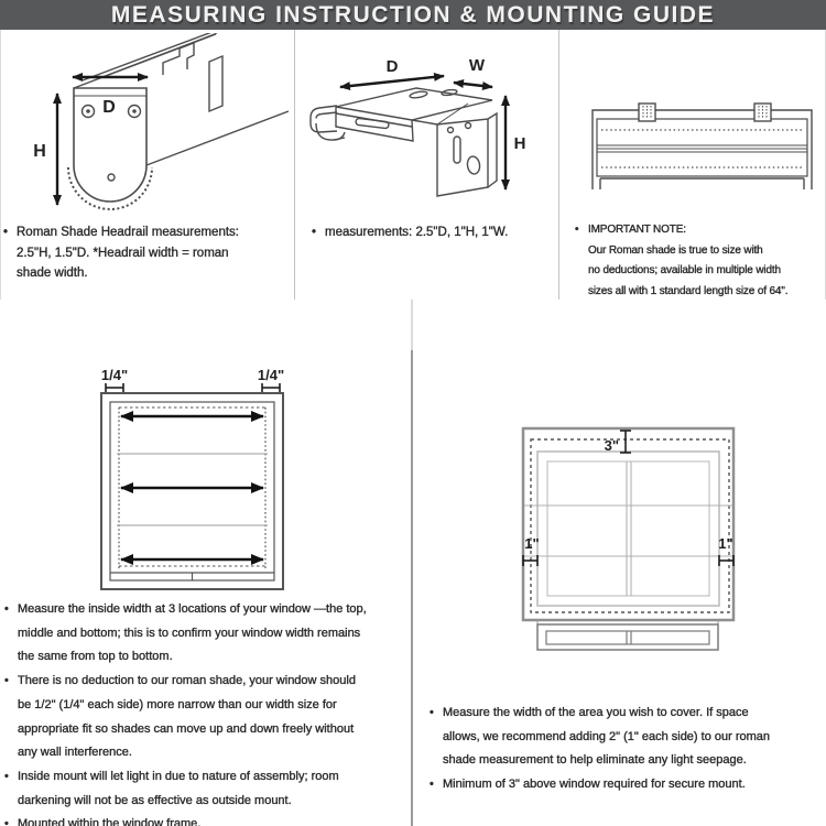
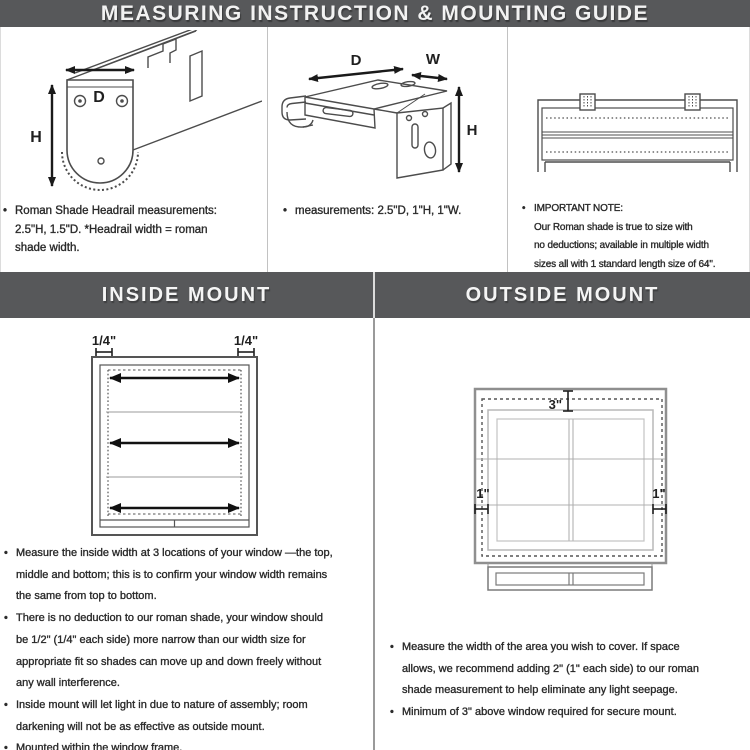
  MEASURING INSTRUCTION & MOUNTING GUIDE
  D
  H
  D
  W
  H
  Roman Shade Headrail measurements:
  2.5"H, 1.5"D. *Headrail width = roman
  shade width.
  measurements: 2.5"D, 1"H, 1"W.
  IMPORTANT NOTE:
  Our Roman shade is true to size with
  no deductions; available in multiple width
  sizes all with 1 standard length size of 64".
+ INSIDE MOUNT
+ OUTSIDE MOUNT
  1/4"
  1/4"
  3"
  1"
  1"
  Measure the inside width at 3 locations of your window —the top,
  middle and bottom; this is to confirm your window width remains
  the same from top to bottom.
  There is no deduction to our roman shade, your window should
  be 1/2" (1/4" each side) more narrow than our width size for
  appropriate fit so shades can move up and down freely without
  any wall interference.
  Inside mount will let light in due to nature of assembly; room
  darkening will not be as effective as outside mount.
  Mounted within the window frame.
  Measure the width of the area you wish to cover. If space
  allows, we recommend adding 2" (1" each side) to our roman
  shade measurement to help eliminate any light seepage.
  Minimum of 3" above window required for secure mount.
